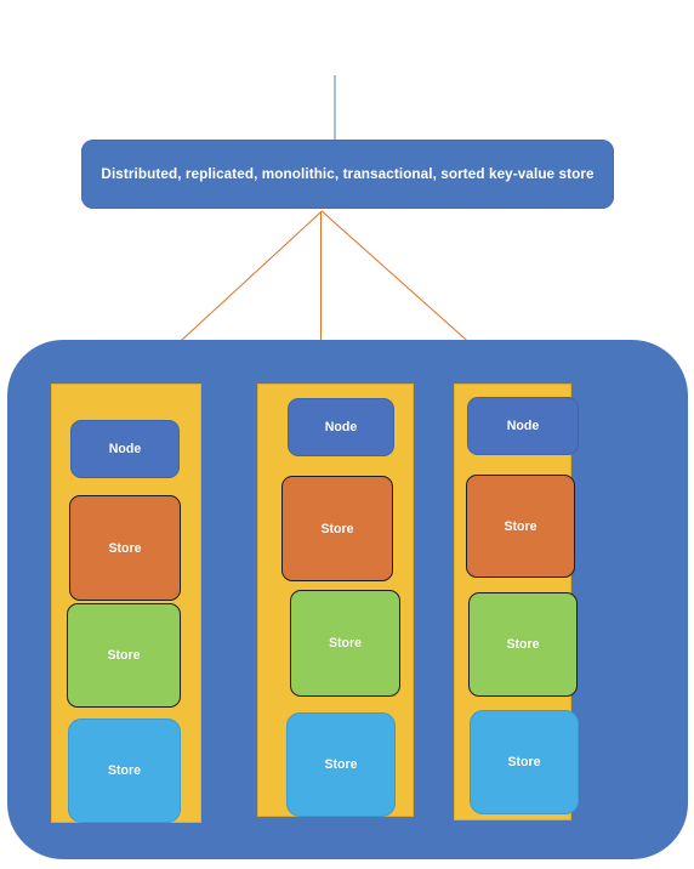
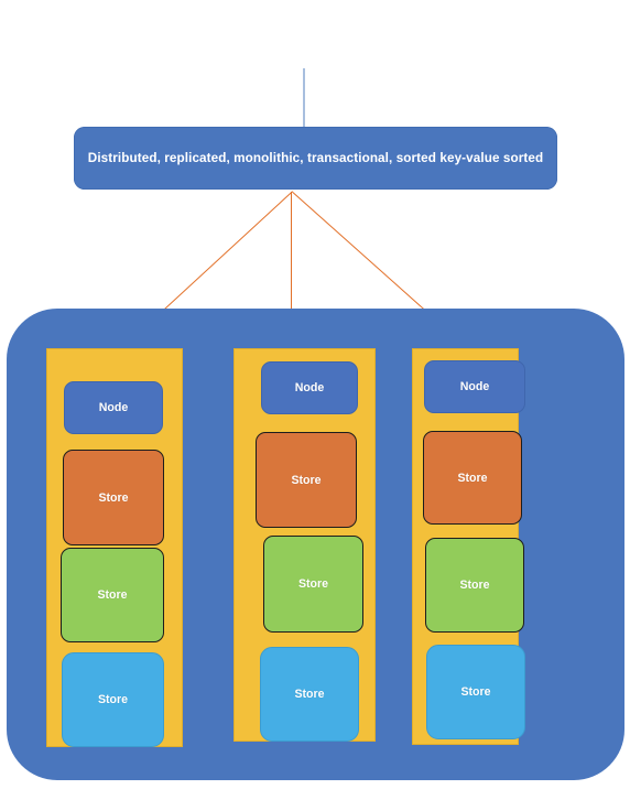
- Distributed, replicated, monolithic, transactional, sorted key-value store
+ Distributed, replicated, monolithic, transactional, sorted key-value sorted
  Node
  Store
  Store
  Store
  Node
  Store
  Store
  Store
  Node
  Store
  Store
  Store
